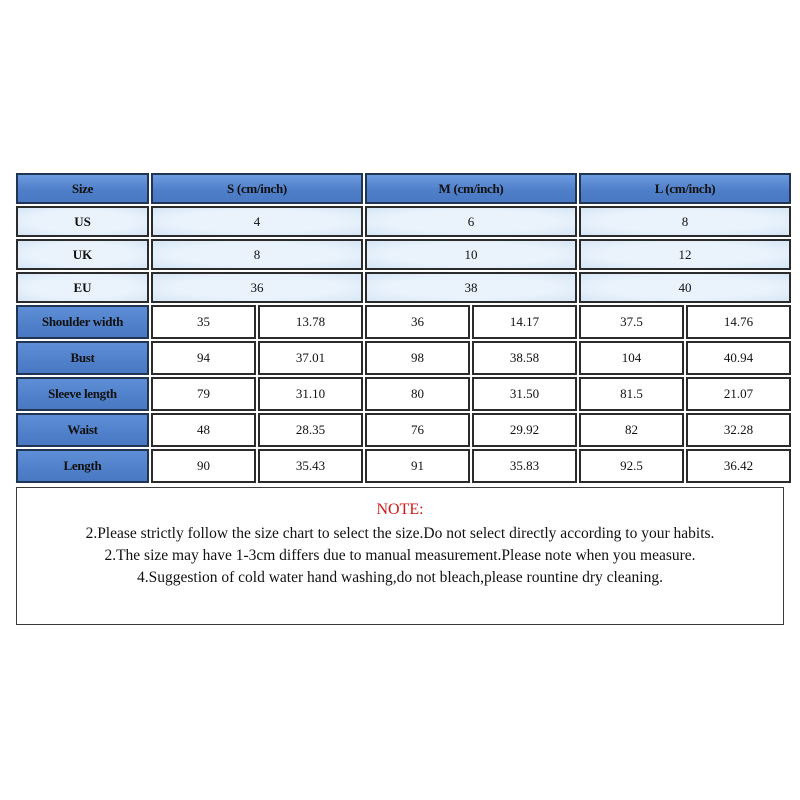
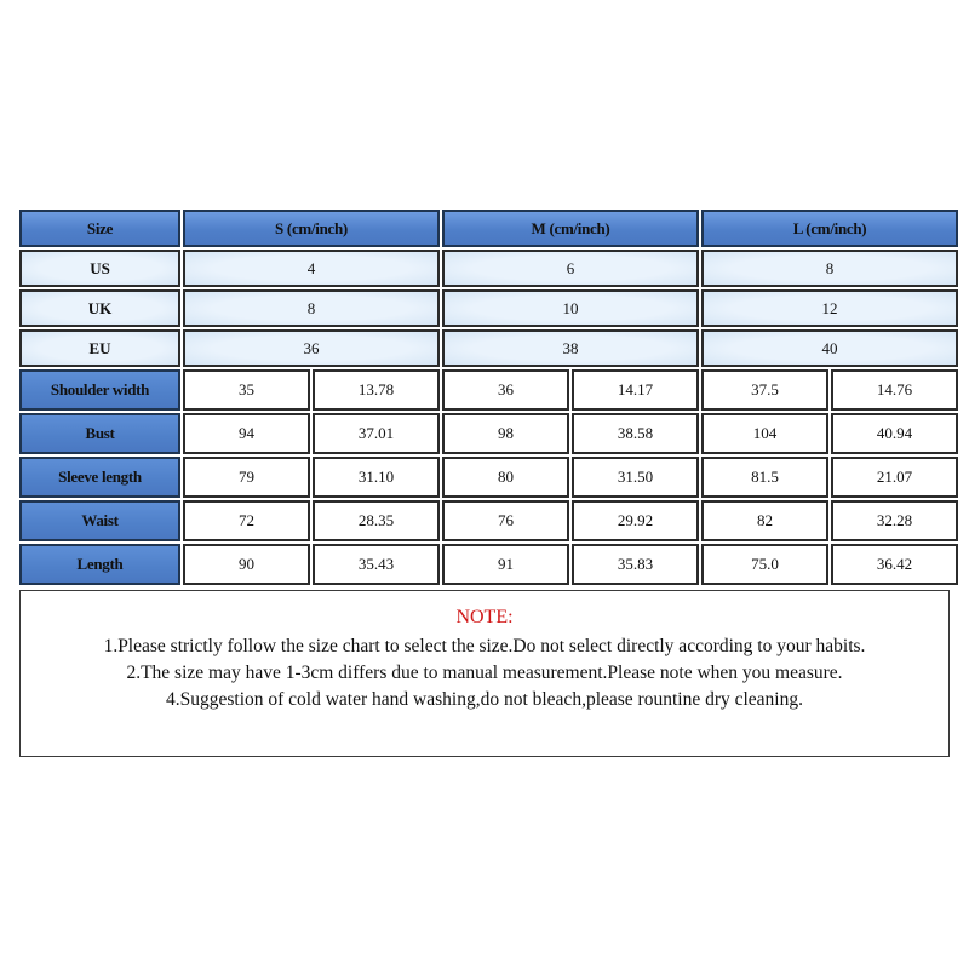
  Size	S (cm/inch)	M (cm/inch)	L (cm/inch)
  US	4	6	8
  UK	8	10	12
  EU	36	38	40
  Shoulder width	35	13.78	36	14.17	37.5	14.76
  Bust	94	37.01	98	38.58	104	40.94
  Sleeve length	79	31.10	80	31.50	81.5	21.07
- Waist	48	28.35	76	29.92	82	32.28
+ Waist	72	28.35	76	29.92	82	32.28
- Length	90	35.43	91	35.83	92.5	36.42
+ Length	90	35.43	91	35.83	75.0	36.42
  NOTE:
- 2.Please strictly follow the size chart to select the size.Do not select directly according to your habits.
+ 1.Please strictly follow the size chart to select the size.Do not select directly according to your habits.
  2.The size may have 1-3cm differs due to manual measurement.Please note when you measure.
  4.Suggestion of cold water hand washing,do not bleach,please rountine dry cleaning.
